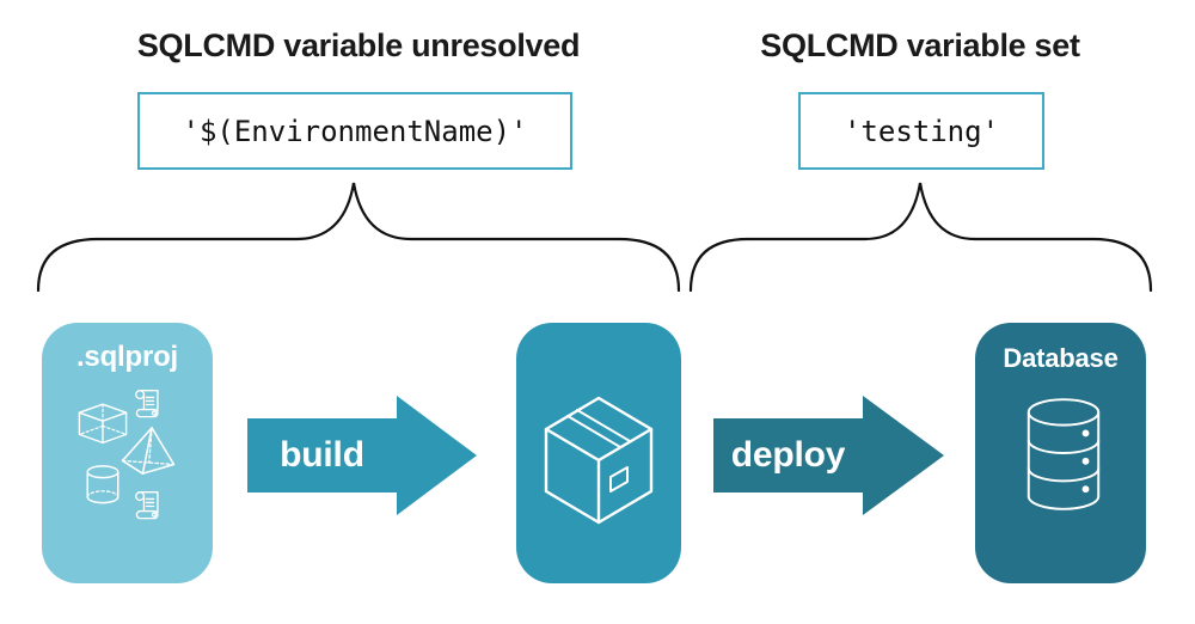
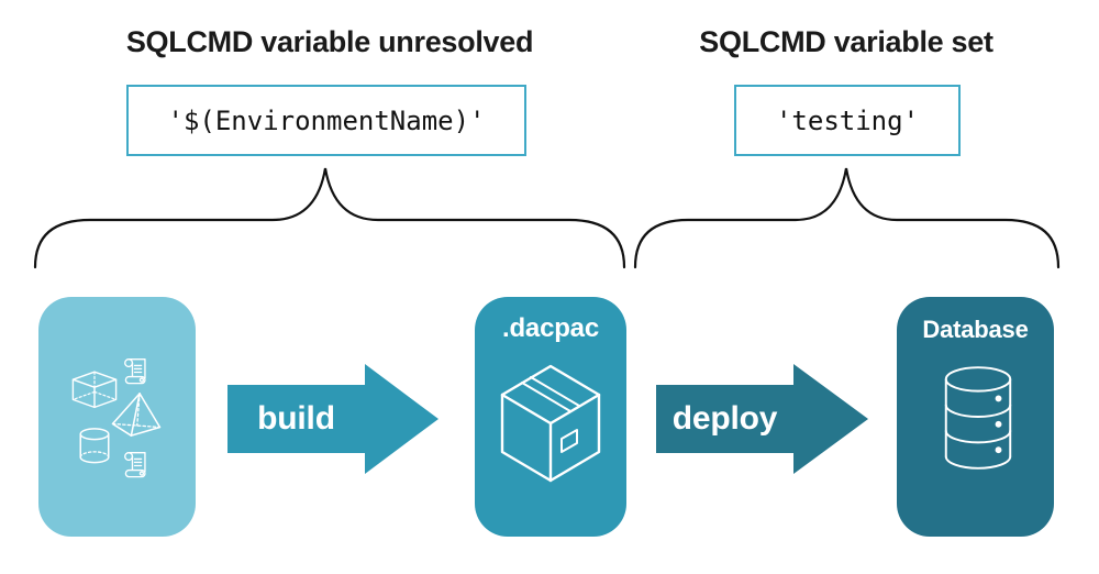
  SQLCMD variable unresolved
  SQLCMD variable set
  '$(EnvironmentName)'
  'testing'
- .sqlproj
  build
+ .dacpac
  deploy
  Database
